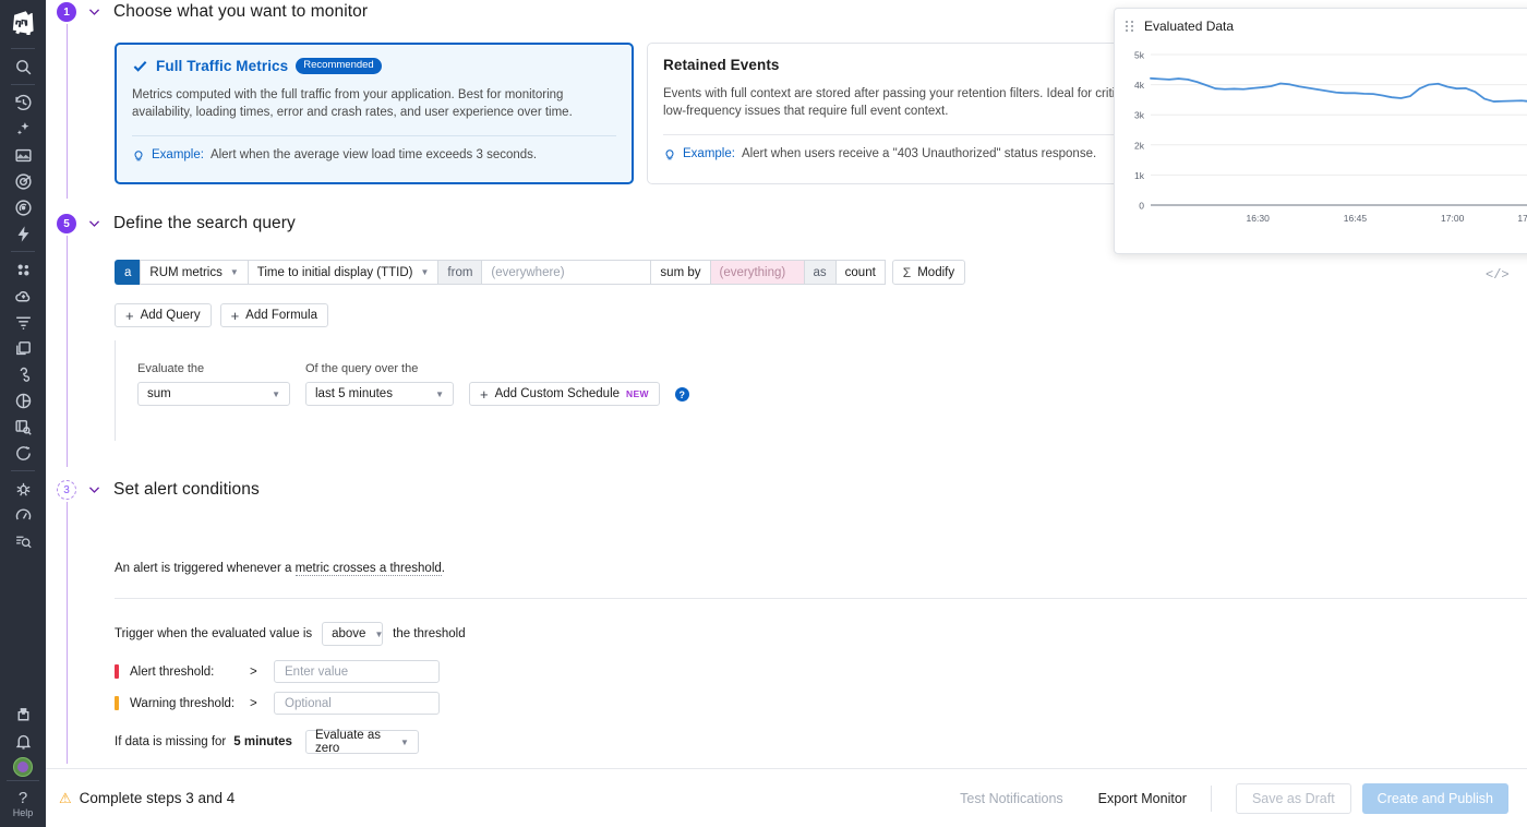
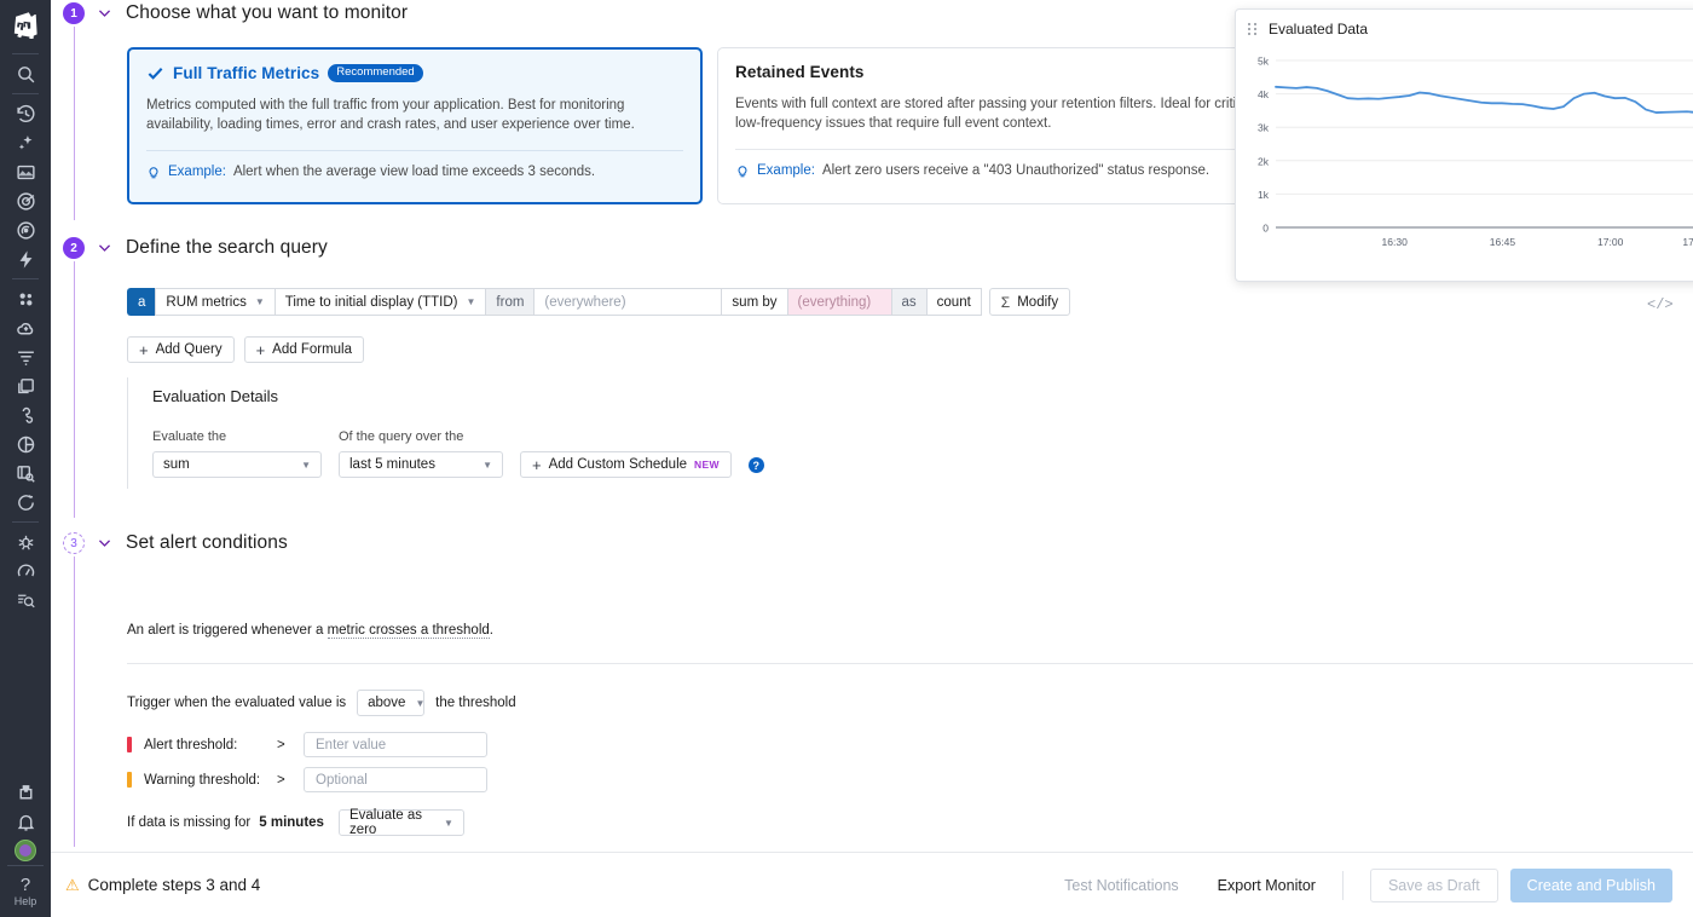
  ?
  Help
  1
  Choose what you want to monitor
  Full Traffic Metrics
  Recommended
  Metrics computed with the full traffic from your application. Best for monitoring availability, loading times, error and crash rates, and user experience over time.
  Example:
  Alert when the average view load time exceeds 3 seconds.
  Retained Events
  Events with full context are stored after passing your retention filters. Ideal for crit low-frequency issues that require full event context.
  Example:
- Alert when users receive a "403 Unauthorized" status response.
+ Alert zero users receive a "403 Unauthorized" status response.
- 5
+ 2
  Define the search query
  a
  RUM metrics
  ▼
  Time to initial display (TTID)
  ▼
  from
  (everywhere)
  sum by
  (everything)
  as
  count
  Σ
  Modify
  </>
  +
  Add Query
  +
  Add Formula
+ Evaluation Details
  Evaluate the
  sum
  ▼
  Of the query over the
  last 5 minutes
  ▼
  +
  Add Custom Schedule
  NEW
  ?
  3
  Set alert conditions
  An alert is triggered whenever a metric crosses a threshold.
  Trigger when the evaluated value is
  above
  ▼
  the threshold
  Alert threshold:
  >
  Enter value
  Warning threshold:
  >
  Optional
  If data is missing for
  5 minutes
  Evaluate as zero
  ▼
  Evaluated Data
  5k
  4k
  3k
  2k
  1k
  0
  16:30
  16:45
  17:00
  ⚠
  Complete steps 3 and 4
  Test Notifications
  Export Monitor
  Save as Draft
  Create and Publish
